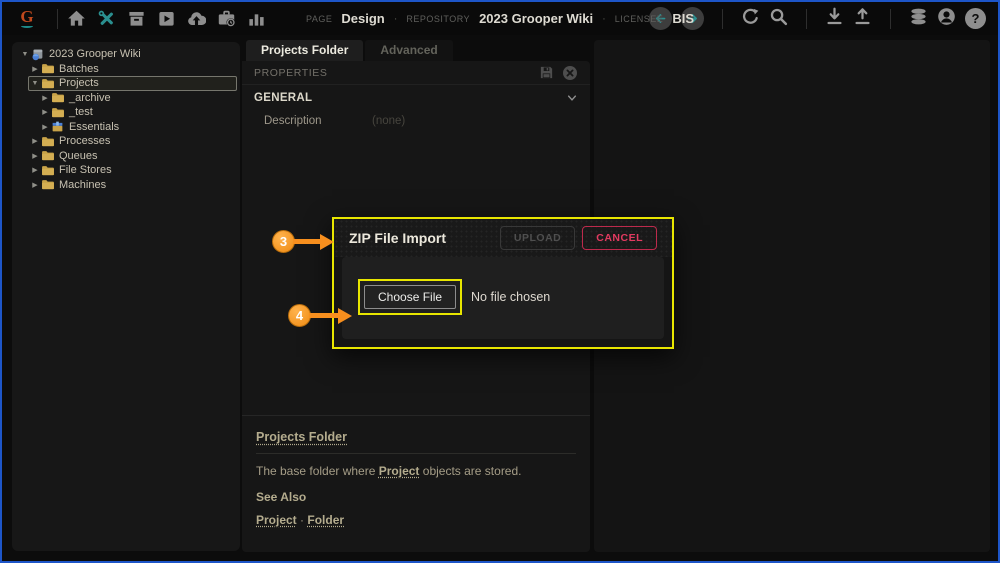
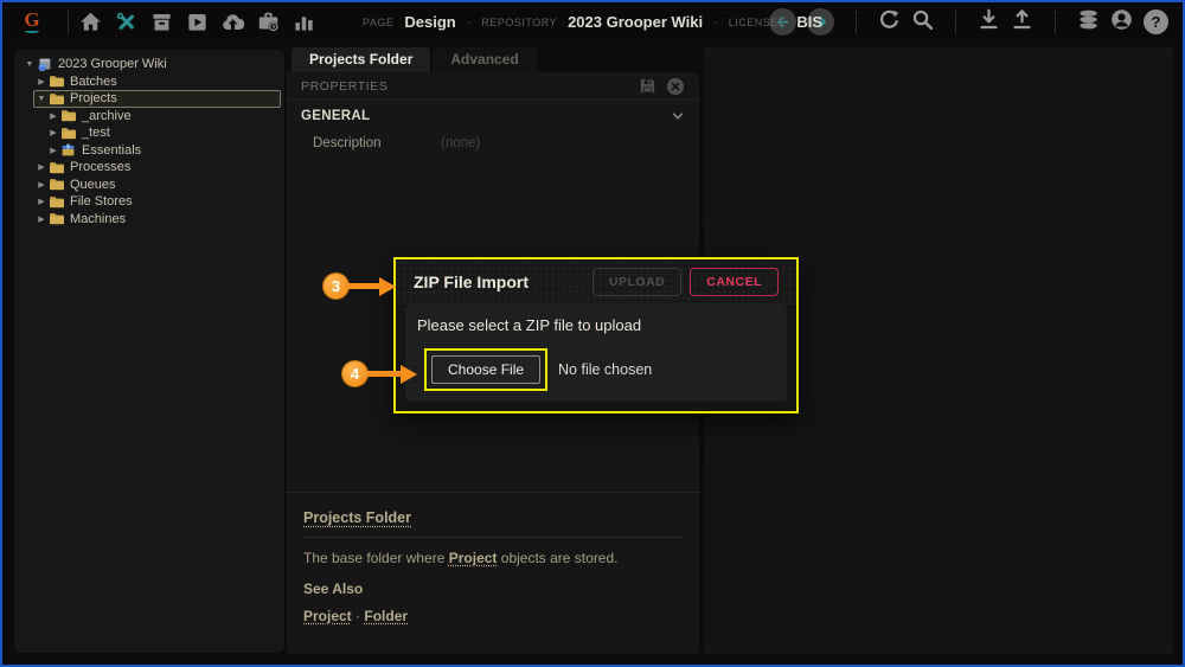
  G
  PAGE
  Design
  ·
  REPOSITORY
  2023 Grooper Wiki
  ·
  LICENSEE
  BIS
  ?
  2023 Grooper Wiki
  Batches
  Projects
  _archive
  _test
  Essentials
  Processes
  Queues
  File Stores
  Machines
  Projects Folder
  Advanced
  PROPERTIES
  GENERAL
  Description
  (none)
  Projects Folder
  The base folder where Project objects are stored.
  See Also
  Project · Folder
  ZIP File Import
  UPLOAD
  CANCEL
+ Please select a ZIP file to upload
  Choose File
  No file chosen
  3
  4
